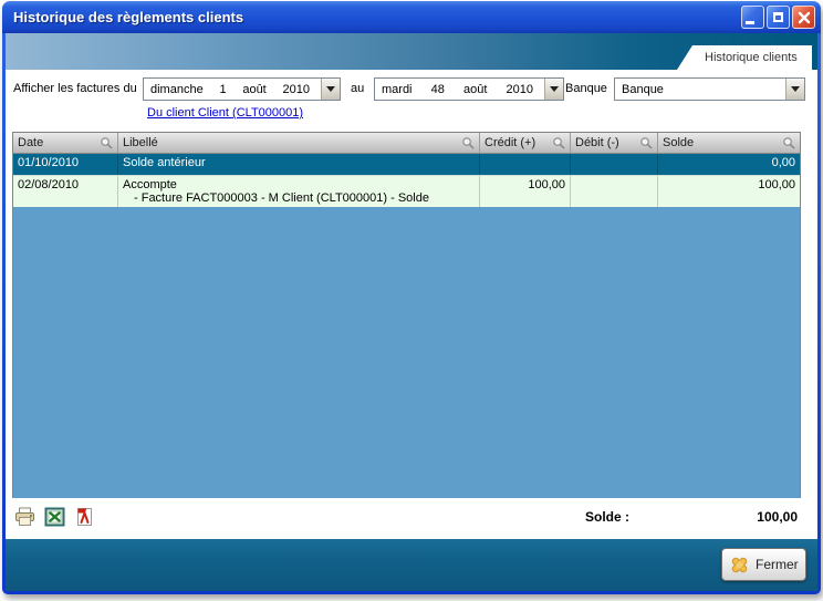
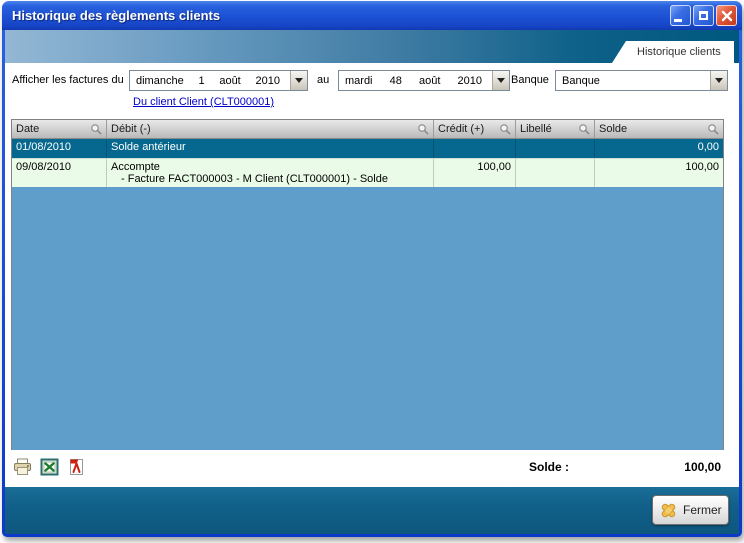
  Historique des règlements clients
  Historique clients
  Afficher les factures du
  dimanche
  1
  août
  2010
  au
  mardi
  48
  août
  2010
  Banque
  Banque
  Du client Client (CLT000001)
  Date
- Libellé
+ Débit (-)
  Crédit (+)
- Débit (-)
+ Libellé
  Solde
- 01/10/2010
+ 01/08/2010
  Solde antérieur
  0,00
- 02/08/2010
+ 09/08/2010
  Accompte
  - Facture FACT000003 - M Client (CLT000001) - Solde
  100,00
  100,00
  Solde :
  100,00
  Fermer
